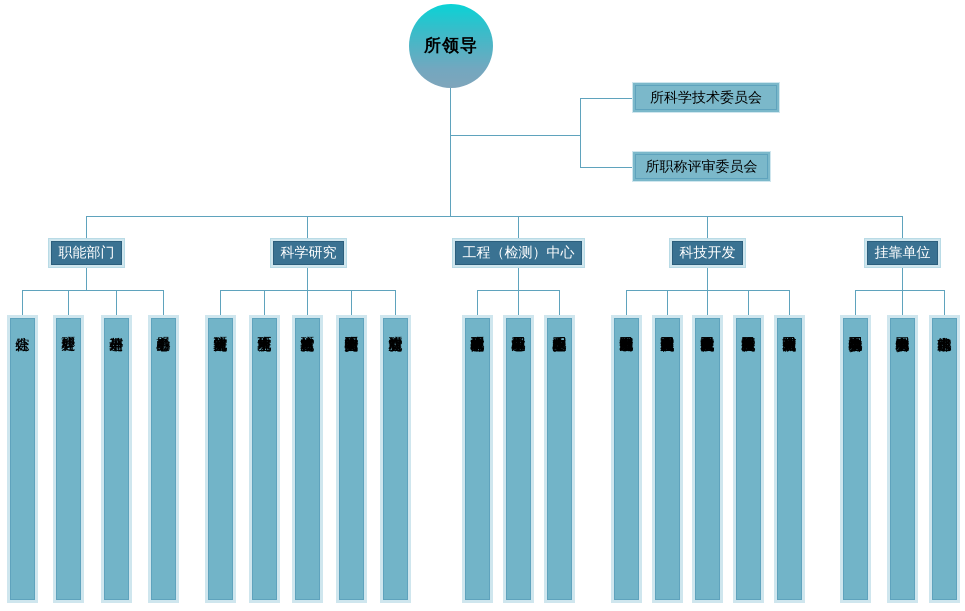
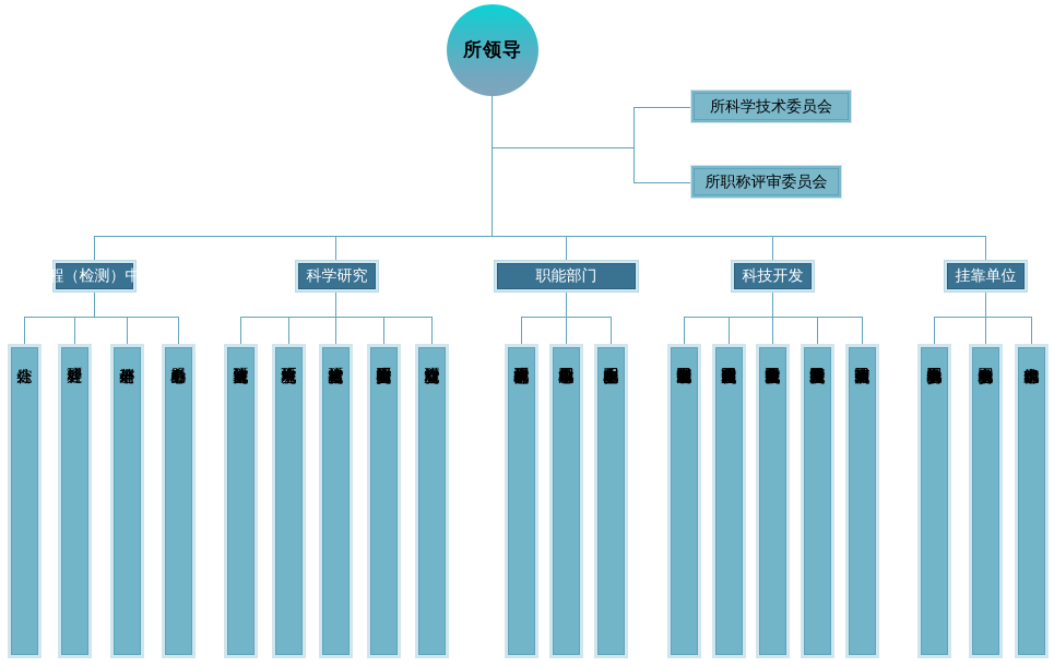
  所领导
  所科学技术委员会
  所职称评审委员会
- 职能部门
+ 工程（检测）中心
  科学研究
- 工程（检测）中心
+ 职能部门
  科技开发
  挂靠单位
